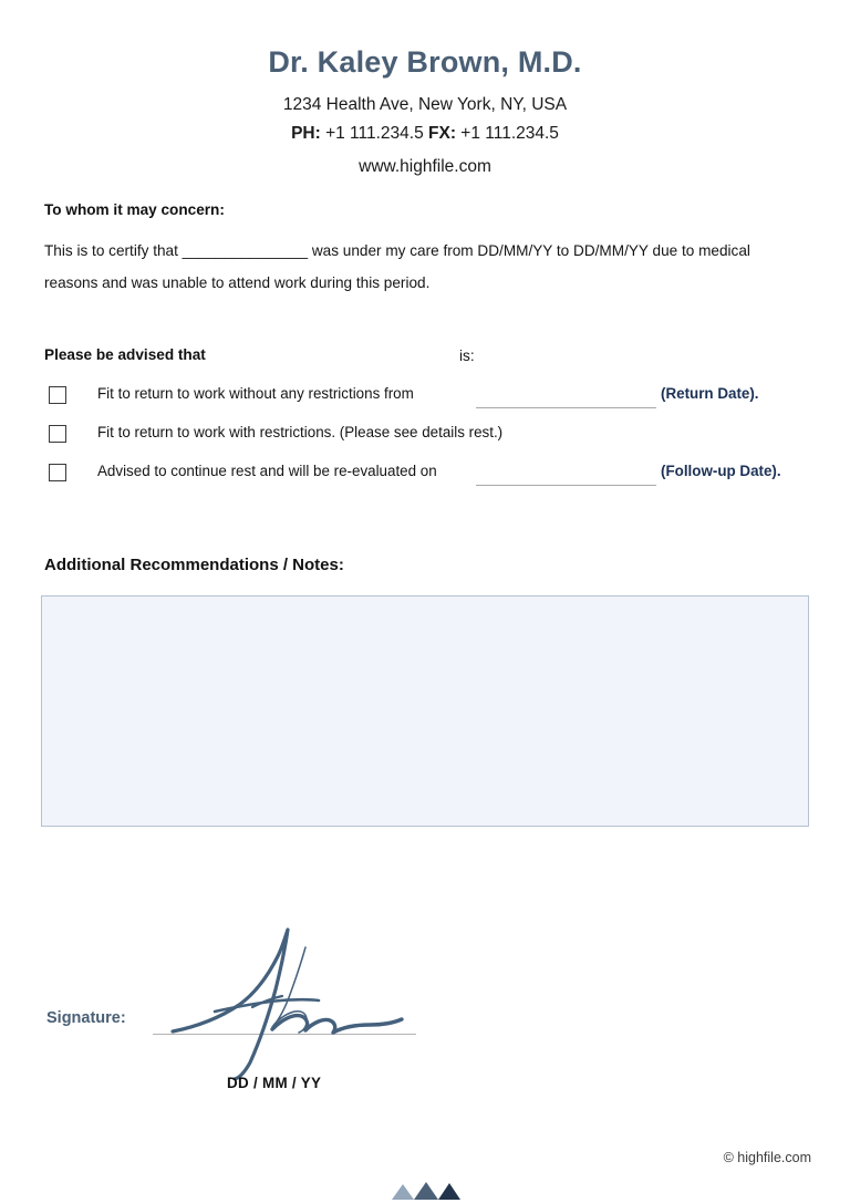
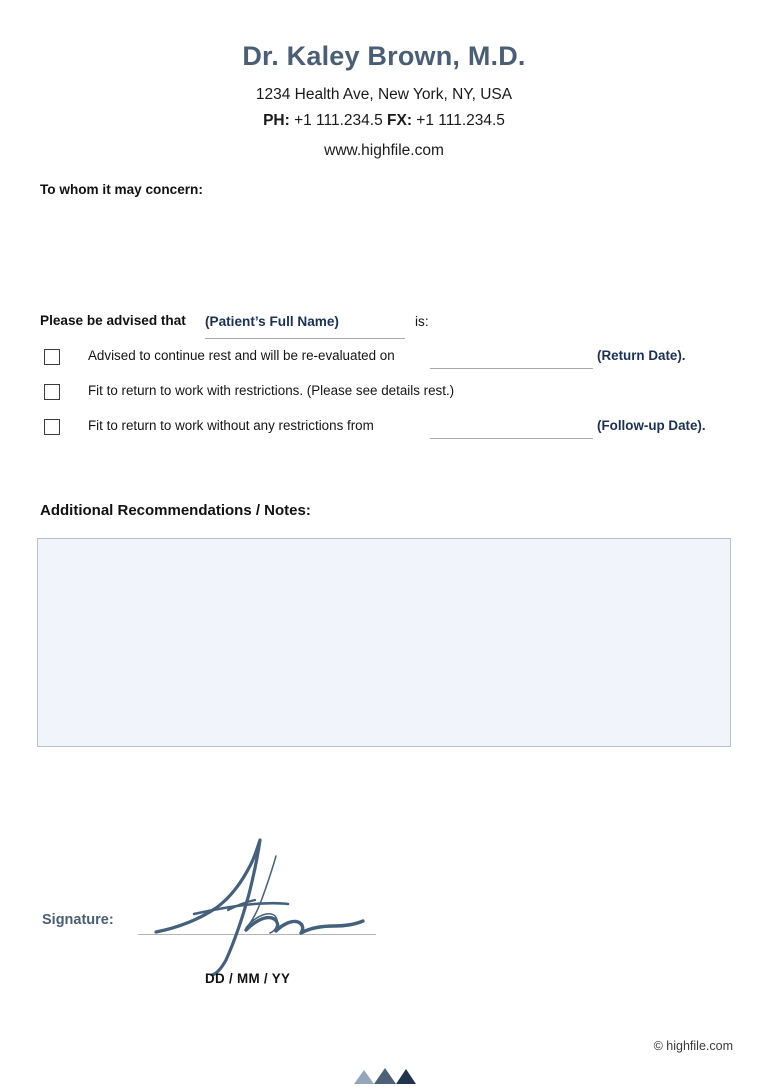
  Dr. Kaley Brown, M.D.
  1234 Health Ave, New York, NY, USA
  PH: +1 111.234.5 FX: +1 111.234.5
  www.highfile.com
  To whom it may concern:
- This is to certify that _______________ was under my care from DD/MM/YY to DD/MM/YY due to medical reasons and was unable to attend work during this period.
  Please be advised that
+ (Patient’s Full Name)
  is:
- Fit to return to work without any restrictions from
+ Advised to continue rest and will be re-evaluated on
  (Return Date).
  Fit to return to work with restrictions. (Please see details rest.)
- Advised to continue rest and will be re-evaluated on
+ Fit to return to work without any restrictions from
  (Follow-up Date).
  Additional Recommendations / Notes:
  Signature:
  DD / MM / YY
  © highfile.com
